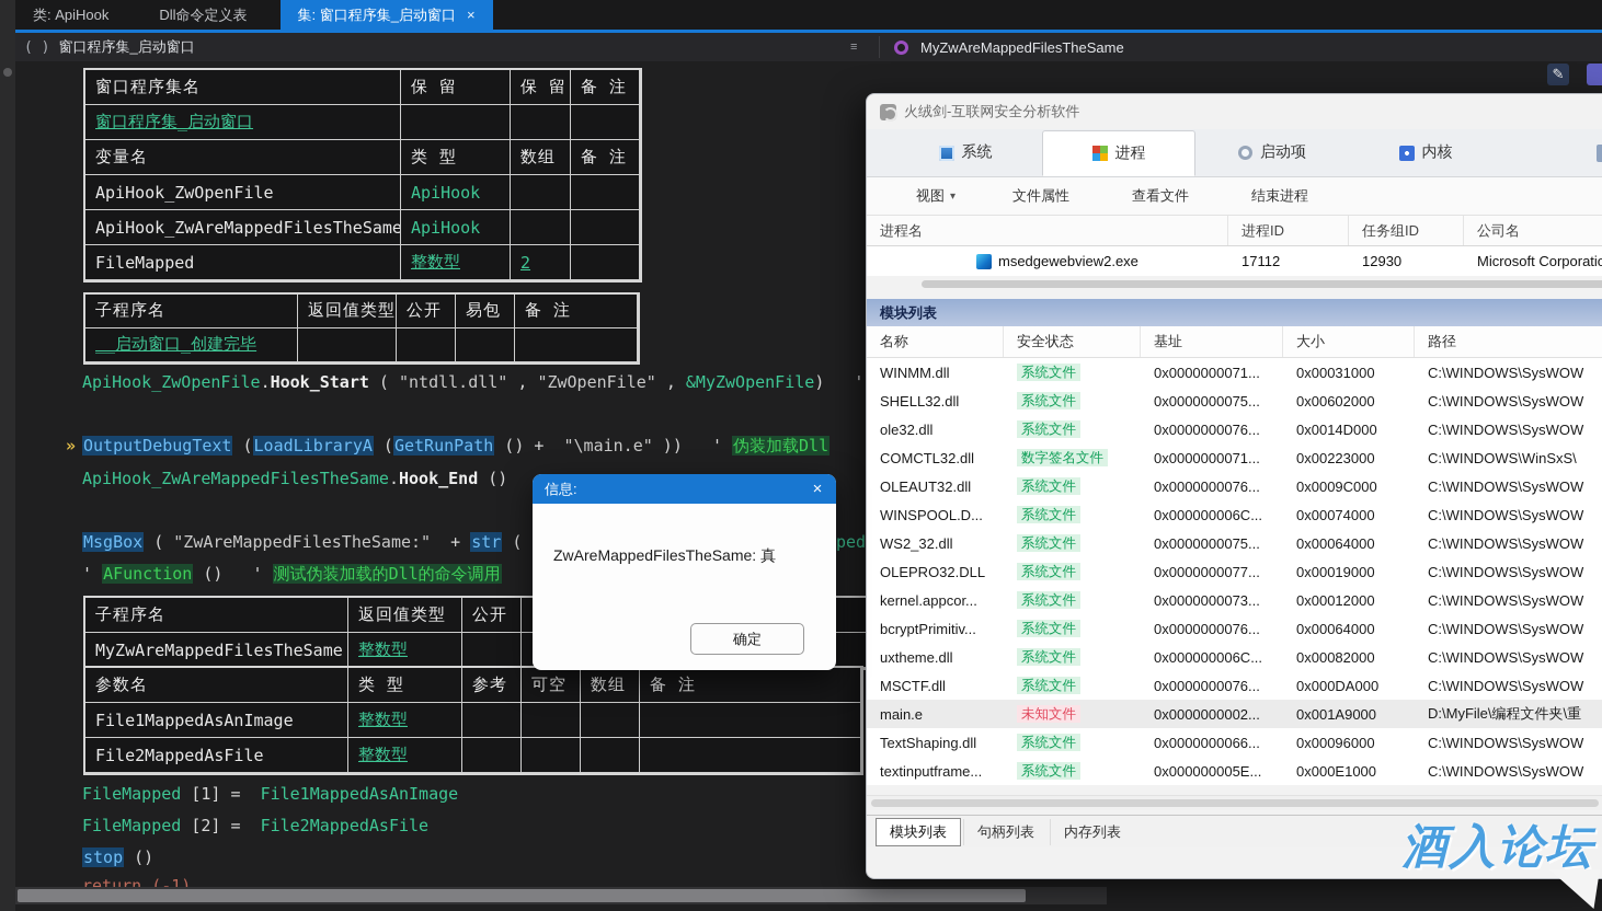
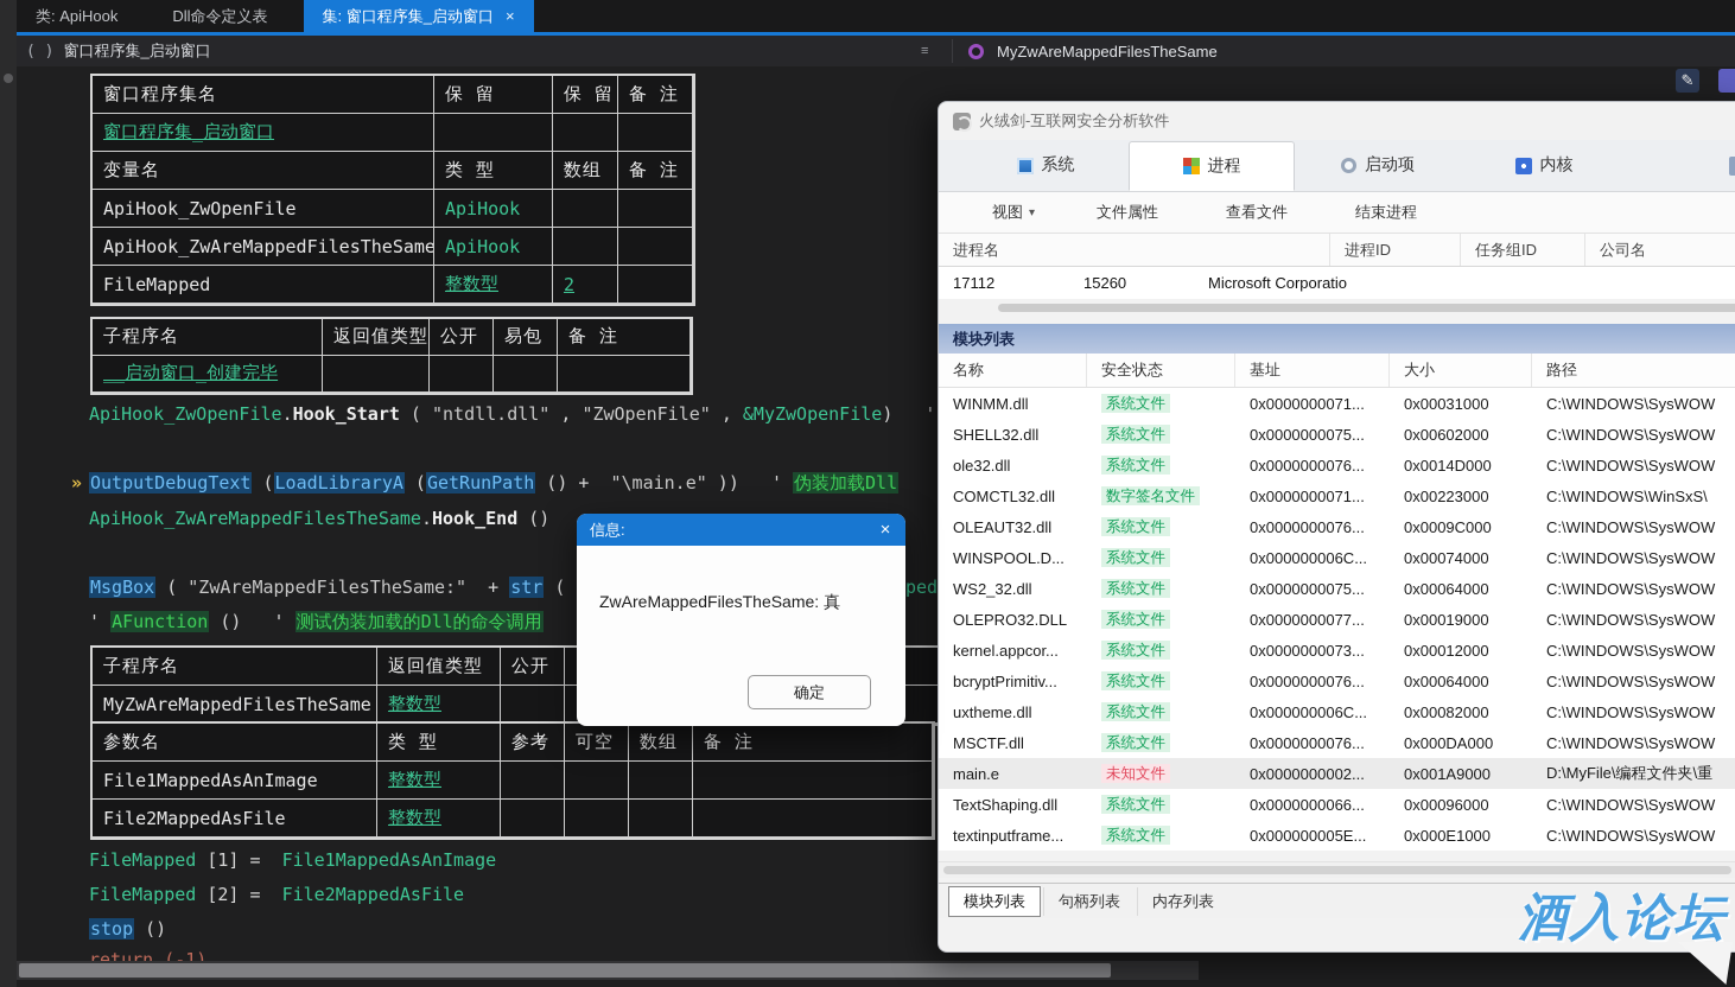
  类: ApiHook
  Dll命令定义表
  集: 窗口程序集_启动窗口
  ×
  ( )
  窗口程序集_启动窗口
  ≡
  MyZwAreMappedFilesTheSame
  ✎
  窗口程序集名
  保 留
  保 留
  备 注
  窗口程序集_启动窗口
  变量名
  类 型
  数组
  备 注
  ApiHook_ZwOpenFile
  ApiHook
  ApiHook_ZwAreMappedFilesTheSame
  ApiHook
  FileMapped
  整数型
  2
  子程序名
  返回值类型
  公开
  易包
  备 注
  __启动窗口_创建完毕
  子程序名
  返回值类型
  公开
  MyZwAreMappedFilesTheSame
  整数型
  参数名
  类 型
  参考
  可空
  数组
  备 注
  File1MappedAsAnImage
  整数型
  File2MappedAsFile
  整数型
  ApiHook_ZwOpenFile.Hook_Start ( "ntdll.dll" , "ZwOpenFile" , &MyZwOpenFile) '
  »
  OutputDebugText (LoadLibraryA (GetRunPath () + "\main.e" )) ' 伪装加载Dll
  ApiHook_ZwAreMappedFilesTheSame.Hook_End ()
  MsgBox ( "ZwAreMappedFilesTheSame:" + str (
  ped
  ' AFunction () ' 测试伪装加载的Dll的命令调用
  FileMapped [1] = File1MappedAsAnImage
  FileMapped [2] = File2MappedAsFile
  stop ()
  return (-1)
  火绒剑-互联网安全分析软件
  系统
  进程
  启动项
  内核
  视图
  ▾
  文件属性
  查看文件
  结束进程
  进程名
  进程ID
  任务组ID
  公司名
- msedgewebview2.exe
  17112
- 12930
+ 15260
  Microsoft Corporatio
  模块列表
  名称
  安全状态
  基址
  大小
  路径
  WINMM.dll
  系统文件
  0x0000000071...
  0x00031000
  C:\WINDOWS\SysWOW
  SHELL32.dll
  系统文件
  0x0000000075...
  0x00602000
  C:\WINDOWS\SysWOW
  ole32.dll
  系统文件
  0x0000000076...
  0x0014D000
  C:\WINDOWS\SysWOW
  COMCTL32.dll
  数字签名文件
  0x0000000071...
  0x00223000
  C:\WINDOWS\WinSxS\
  OLEAUT32.dll
  系统文件
  0x0000000076...
  0x0009C000
  C:\WINDOWS\SysWOW
  WINSPOOL.D...
  系统文件
  0x000000006C...
  0x00074000
  C:\WINDOWS\SysWOW
  WS2_32.dll
  系统文件
  0x0000000075...
  0x00064000
  C:\WINDOWS\SysWOW
  OLEPRO32.DLL
  系统文件
  0x0000000077...
  0x00019000
  C:\WINDOWS\SysWOW
  kernel.appcor...
  系统文件
  0x0000000073...
  0x00012000
  C:\WINDOWS\SysWOW
  bcryptPrimitiv...
  系统文件
  0x0000000076...
  0x00064000
  C:\WINDOWS\SysWOW
  uxtheme.dll
  系统文件
  0x000000006C...
  0x00082000
  C:\WINDOWS\SysWOW
  MSCTF.dll
  系统文件
  0x0000000076...
  0x000DA000
  C:\WINDOWS\SysWOW
  main.e
  未知文件
  0x0000000002...
  0x001A9000
  D:\MyFile\编程文件夹\重
  TextShaping.dll
  系统文件
  0x0000000066...
  0x00096000
  C:\WINDOWS\SysWOW
  textinputframe...
  系统文件
  0x000000005E...
  0x000E1000
  C:\WINDOWS\SysWOW
  模块列表
  句柄列表
  内存列表
  酒入论坛
  信息:
  ×
  ZwAreMappedFilesTheSame: 真
  确定
